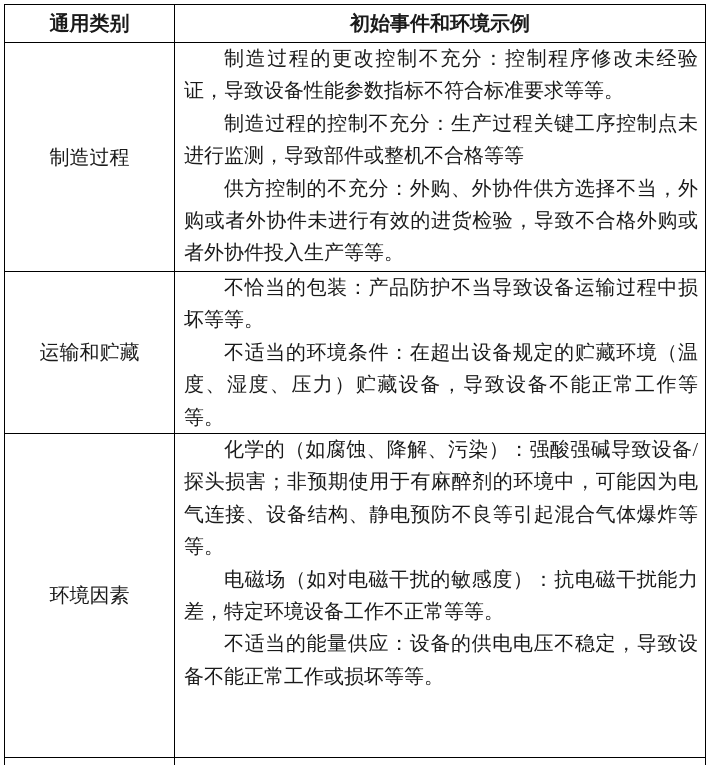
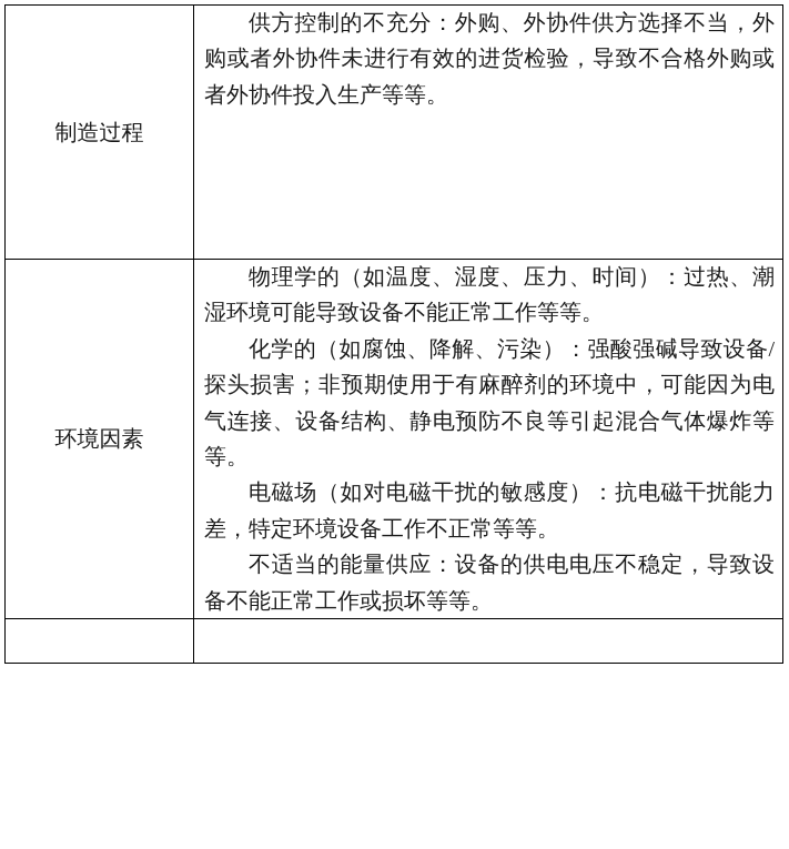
- 通用类别
- 初始事件和环境示例
  制造过程
- 制造过程的更改控制不充分：控制程序修改未经验证，导致设备性能参数指标不符合标准要求等等。
- 制造过程的控制不充分：生产过程关键工序控制点未进行监测，导致部件或整机不合格等等
  供方控制的不充分：外购、外协件供方选择不当，外购或者外协件未进行有效的进货检验，导致不合格外购或者外协件投入生产等等。
- 运输和贮藏
- 不恰当的包装：产品防护不当导致设备运输过程中损坏等等。
- 不适当的环境条件：在超出设备规定的贮藏环境（温度、湿度、压力）贮藏设备，导致设备不能正常工作等等。
  环境因素
+ 物理学的（如温度、湿度、压力、时间）：过热、潮湿环境可能导致设备不能正常工作等等。
  化学的（如腐蚀、降解、污染）：强酸强碱导致设备/探头损害；非预期使用于有麻醉剂的环境中，可能因为电气连接、设备结构、静电预防不良等引起混合气体爆炸等等。
  电磁场（如对电磁干扰的敏感度）：抗电磁干扰能力差，特定环境设备工作不正常等等。
  不适当的能量供应：设备的供电电压不稳定，导致设备不能正常工作或损坏等等。
